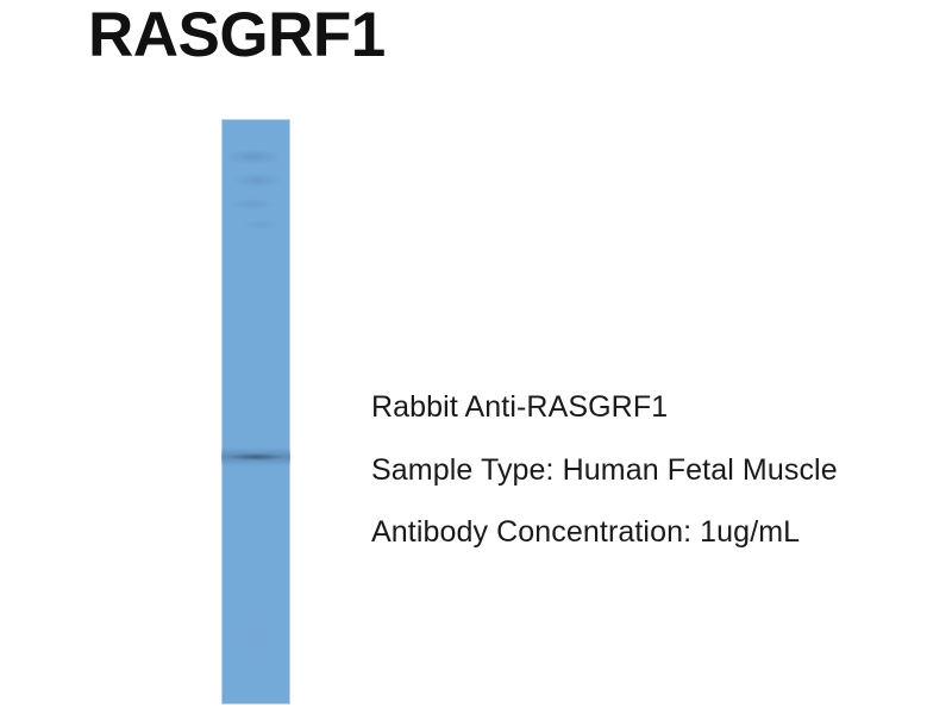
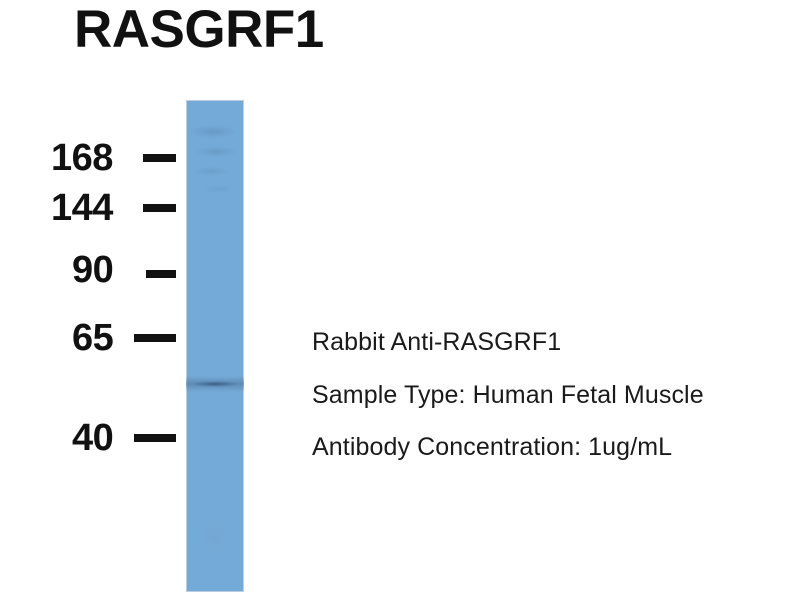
  RASGRF1
+ 168
+ 144
+ 90
+ 65
+ 40
  Rabbit Anti-RASGRF1
  Sample Type: Human Fetal Muscle
  Antibody Concentration: 1ug/mL
